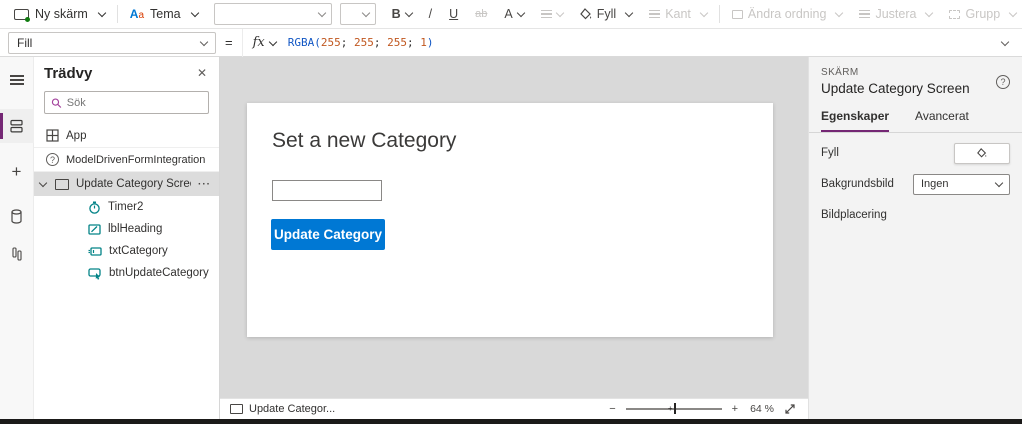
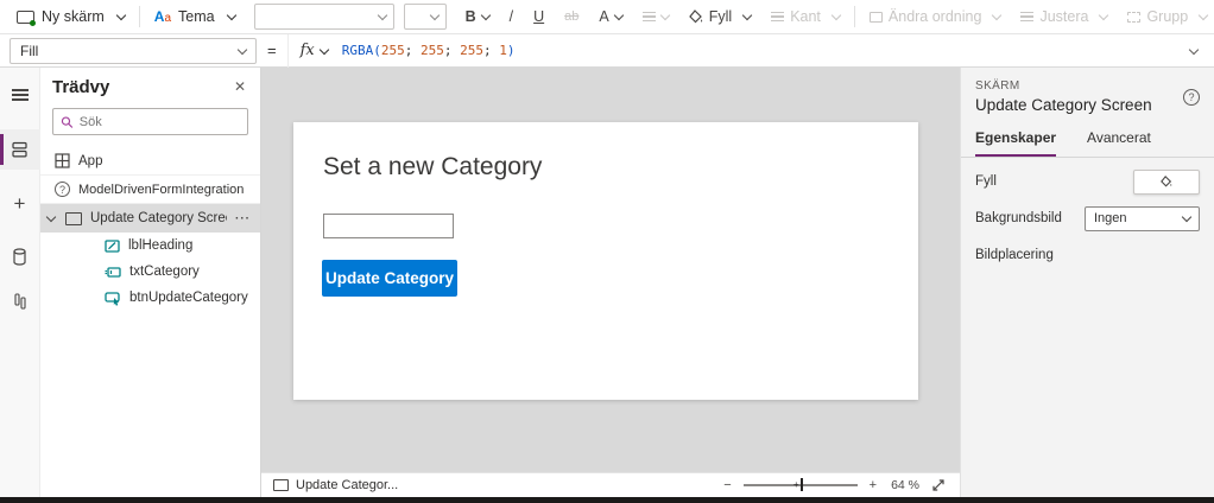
  Ny skärm
  Aa
  Tema
  B
  /
  U
  ab
  A
  Fyll
  Kant
  Ändra ordning
  Justera
  Grupp
  Fill
  =
  fx
  RGBA(255; 255; 255; 1)
  +
  Trädvy
  ✕
  Sök
  App
  ?
  ModelDrivenFormIntegration
  Update Category Scre
  ···
- Timer2
  lblHeading
  txtCategory
  btnUpdateCategory
  Set a new Category
  Update Category
  Update Categor...
  −
  +
  +
  64 %
  SKÄRM
  Update Category Screen
  ?
  Egenskaper
  Avancerat
  Fyll
  Bakgrundsbild
  Ingen
  Bildplacering
